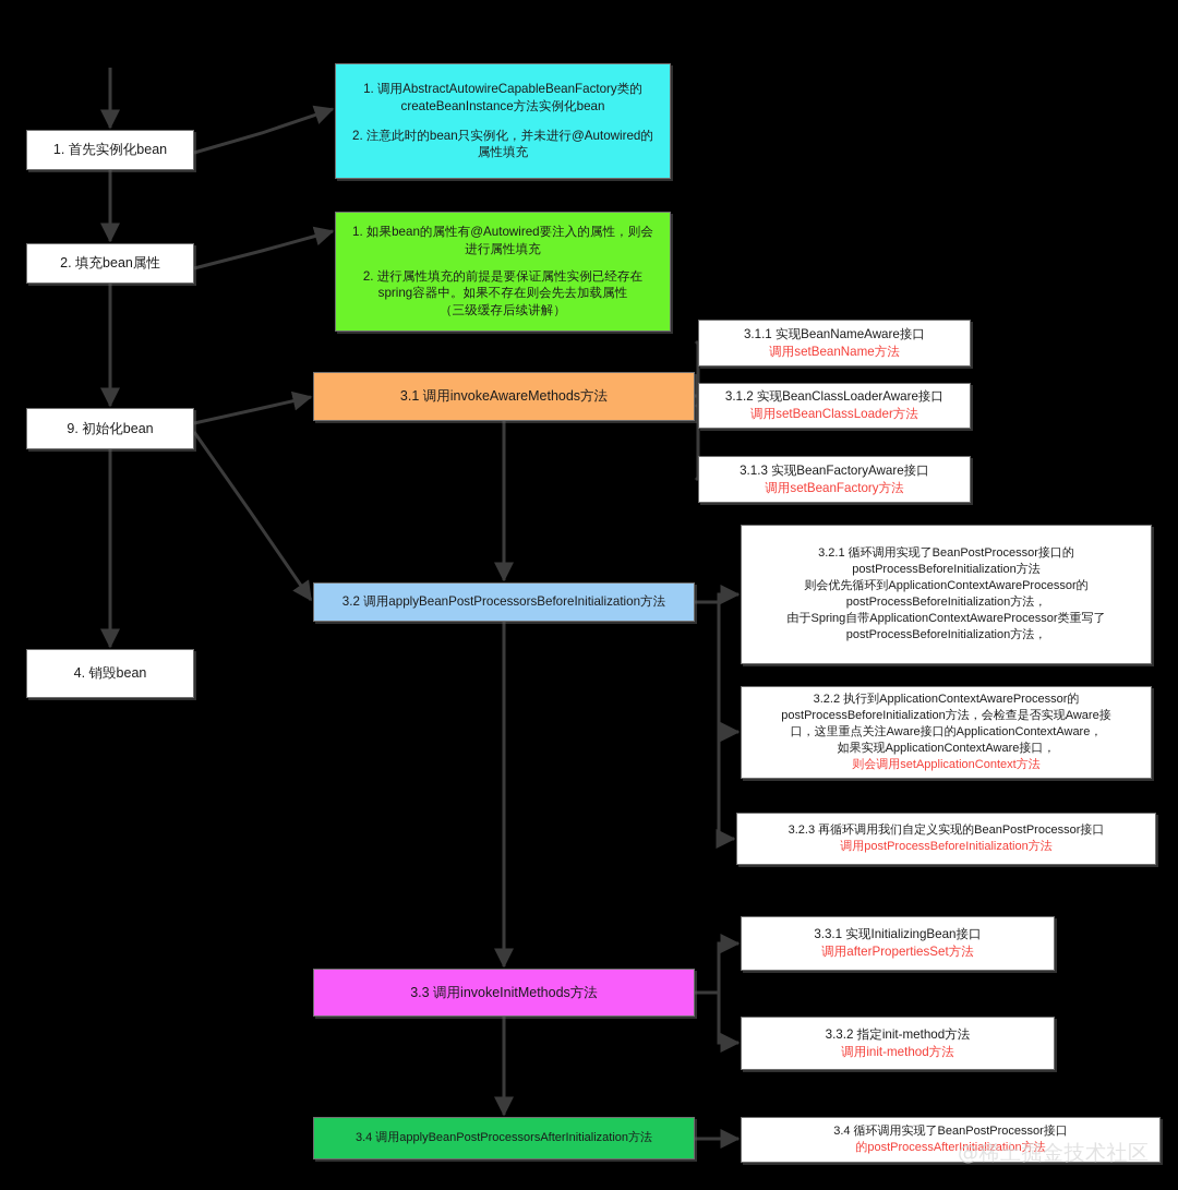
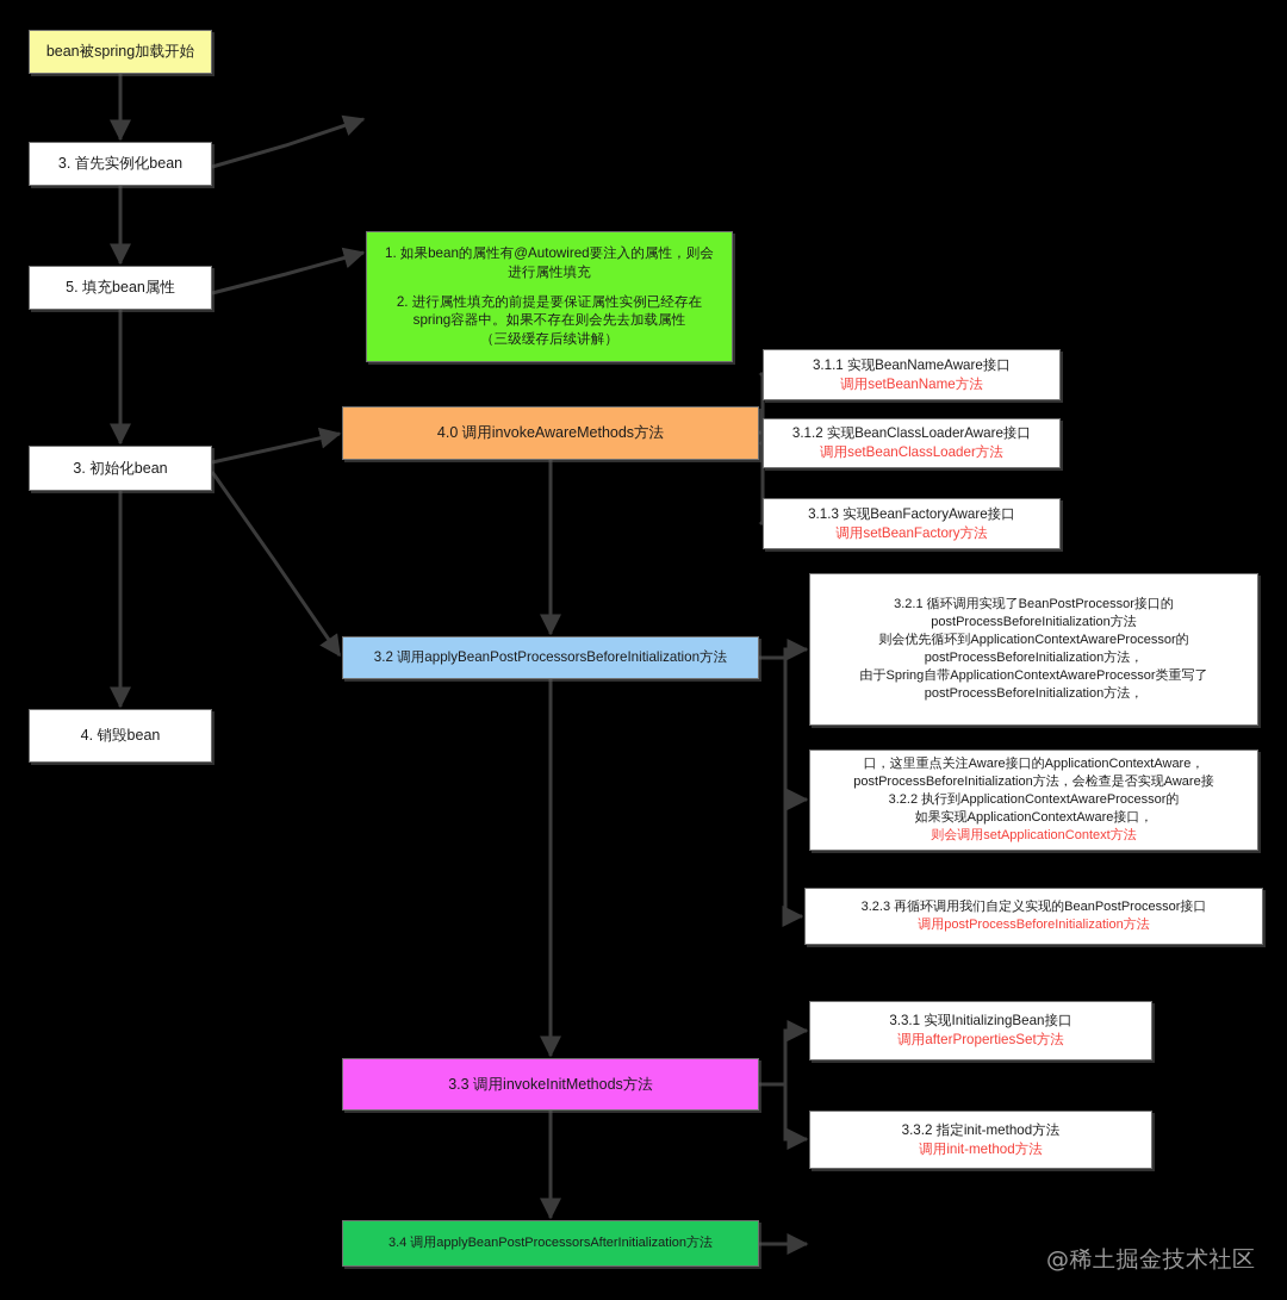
+ bean被spring加载开始
- 1. 首先实例化bean
+ 3. 首先实例化bean
- 2. 填充bean属性
+ 5. 填充bean属性
- 9. 初始化bean
+ 3. 初始化bean
  4. 销毁bean
- 1. 调用AbstractAutowireCapableBeanFactory类的
- createBeanInstance方法实例化bean
- 2. 注意此时的bean只实例化，并未进行@Autowired的
- 属性填充
  1. 如果bean的属性有@Autowired要注入的属性，则会
  进行属性填充
  2. 进行属性填充的前提是要保证属性实例已经存在
  spring容器中。如果不存在则会先去加载属性
  （三级缓存后续讲解）
- 3.1 调用invokeAwareMethods方法
+ 4.0 调用invokeAwareMethods方法
  3.2 调用applyBeanPostProcessorsBeforeInitialization方法
  3.3 调用invokeInitMethods方法
  3.4 调用applyBeanPostProcessorsAfterInitialization方法
  3.1.1 实现BeanNameAware接口
  调用setBeanName方法
  3.1.2 实现BeanClassLoaderAware接口
  调用setBeanClassLoader方法
  3.1.3 实现BeanFactoryAware接口
  调用setBeanFactory方法
  3.2.1 循环调用实现了BeanPostProcessor接口的
  postProcessBeforeInitialization方法
  则会优先循环到ApplicationContextAwareProcessor的
  postProcessBeforeInitialization方法，
  由于Spring自带ApplicationContextAwareProcessor类重写了
  postProcessBeforeInitialization方法，
- 3.2.2 执行到ApplicationContextAwareProcessor的
+ 口，这里重点关注Aware接口的ApplicationContextAware，
  postProcessBeforeInitialization方法，会检查是否实现Aware接
- 口，这里重点关注Aware接口的ApplicationContextAware，
+ 3.2.2 执行到ApplicationContextAwareProcessor的
  如果实现ApplicationContextAware接口，
  则会调用setApplicationContext方法
  3.2.3 再循环调用我们自定义实现的BeanPostProcessor接口
  调用postProcessBeforeInitialization方法
  3.3.1 实现InitializingBean接口
  调用afterPropertiesSet方法
  3.3.2 指定init-method方法
  调用init-method方法
- 3.4 循环调用实现了BeanPostProcessor接口
- 的postProcessAfterInitialization方法
  @稀土掘金技术社区
